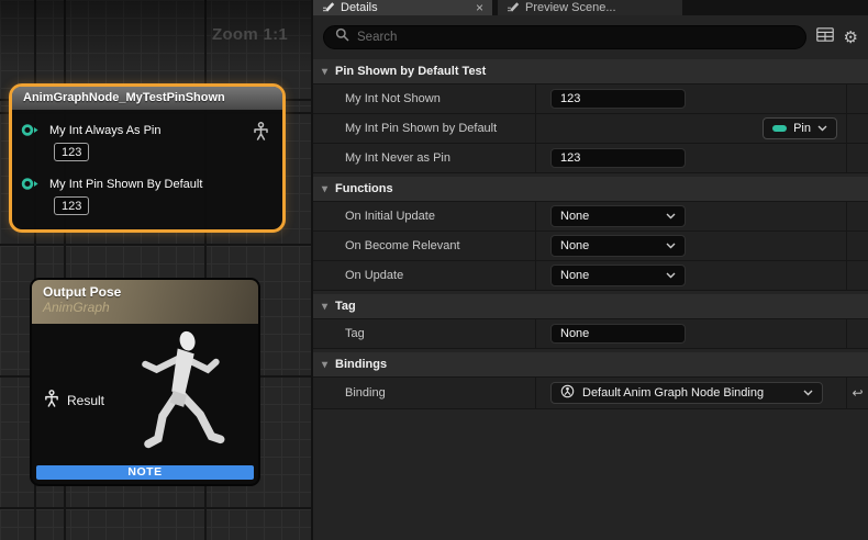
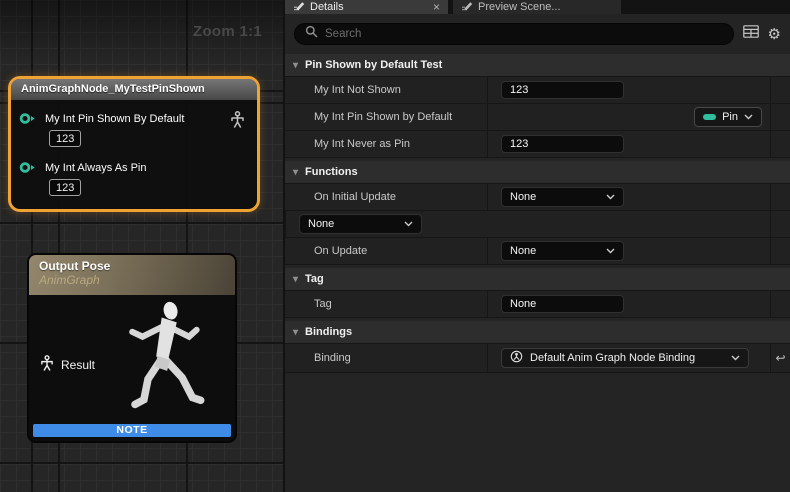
  Zoom 1:1
  AnimGraphNode_MyTestPinShown
- My Int Always As Pin
+ My Int Pin Shown By Default
  123
- My Int Pin Shown By Default
+ My Int Always As Pin
  123
  Output Pose
  AnimGraph
  Result
  NOTE
  Details
  ×
  Preview Scene...
  Search
  ⚙
  ▾
  Pin Shown by Default Test
  My Int Not Shown
  123
  My Int Pin Shown by Default
  Pin
  My Int Never as Pin
  123
  ▾
  Functions
  On Initial Update
  None
- On Become Relevant
  None
  On Update
  None
  ▾
  Tag
  Tag
  None
  ▾
  Bindings
  Binding
  Default Anim Graph Node Binding
  ↩
